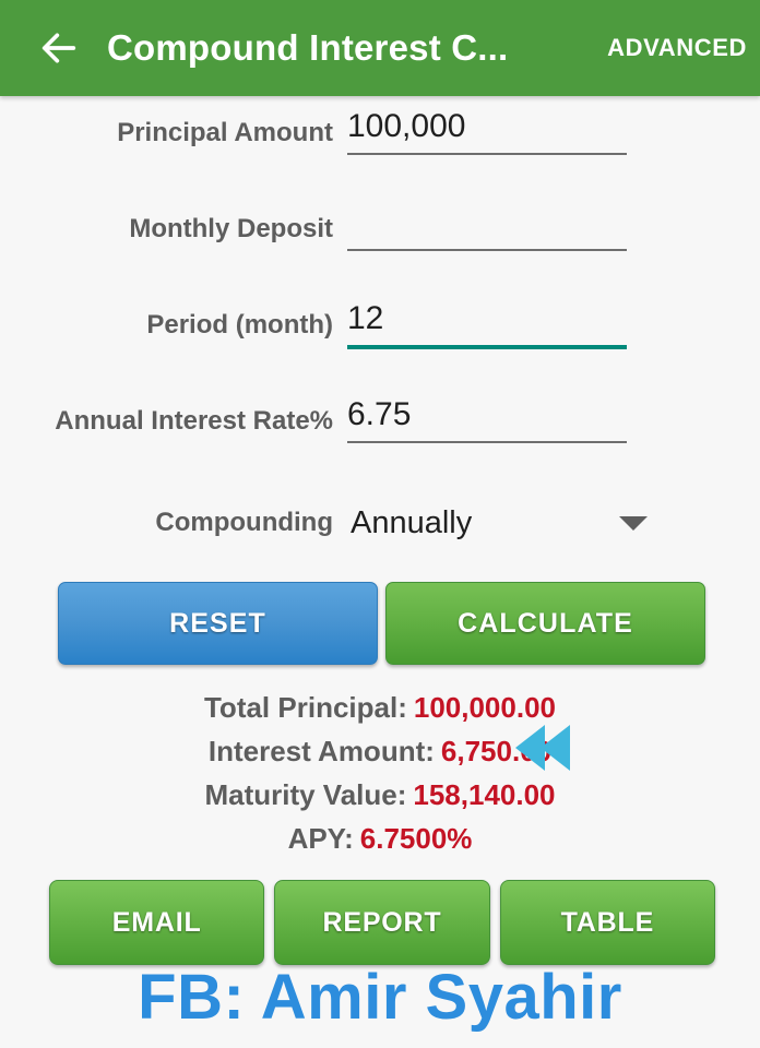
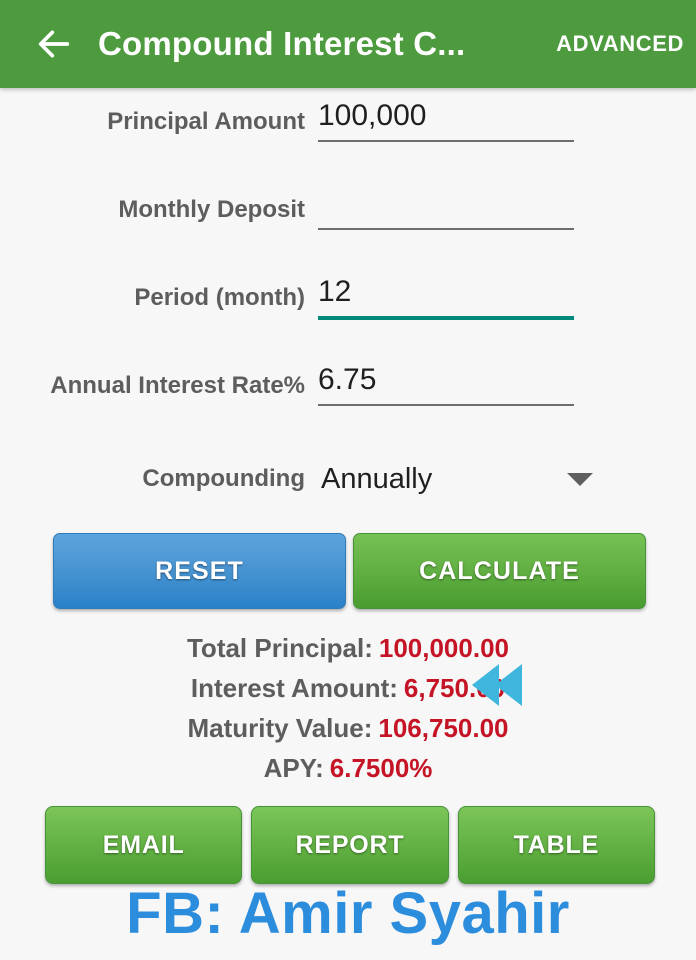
  Compound Interest C...
  ADVANCED
  Principal Amount
  100,000
  Monthly Deposit
  Period (month)
  12
  Annual Interest Rate%
  6.75
  Compounding
  Annually
  RESET
  CALCULATE
  Total Principal: 100,000.00
  Interest Amount: 6,750.00
- Maturity Value: 158,140.00
+ Maturity Value: 106,750.00
  APY: 6.7500%
  EMAIL
  REPORT
  TABLE
  FB: Amir Syahir
